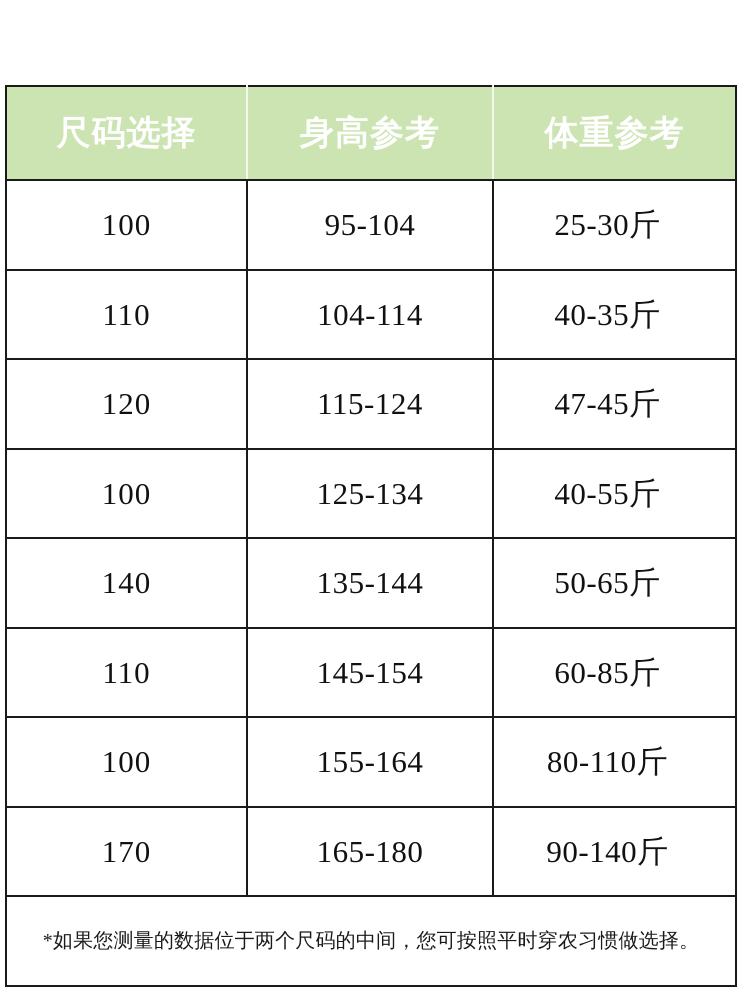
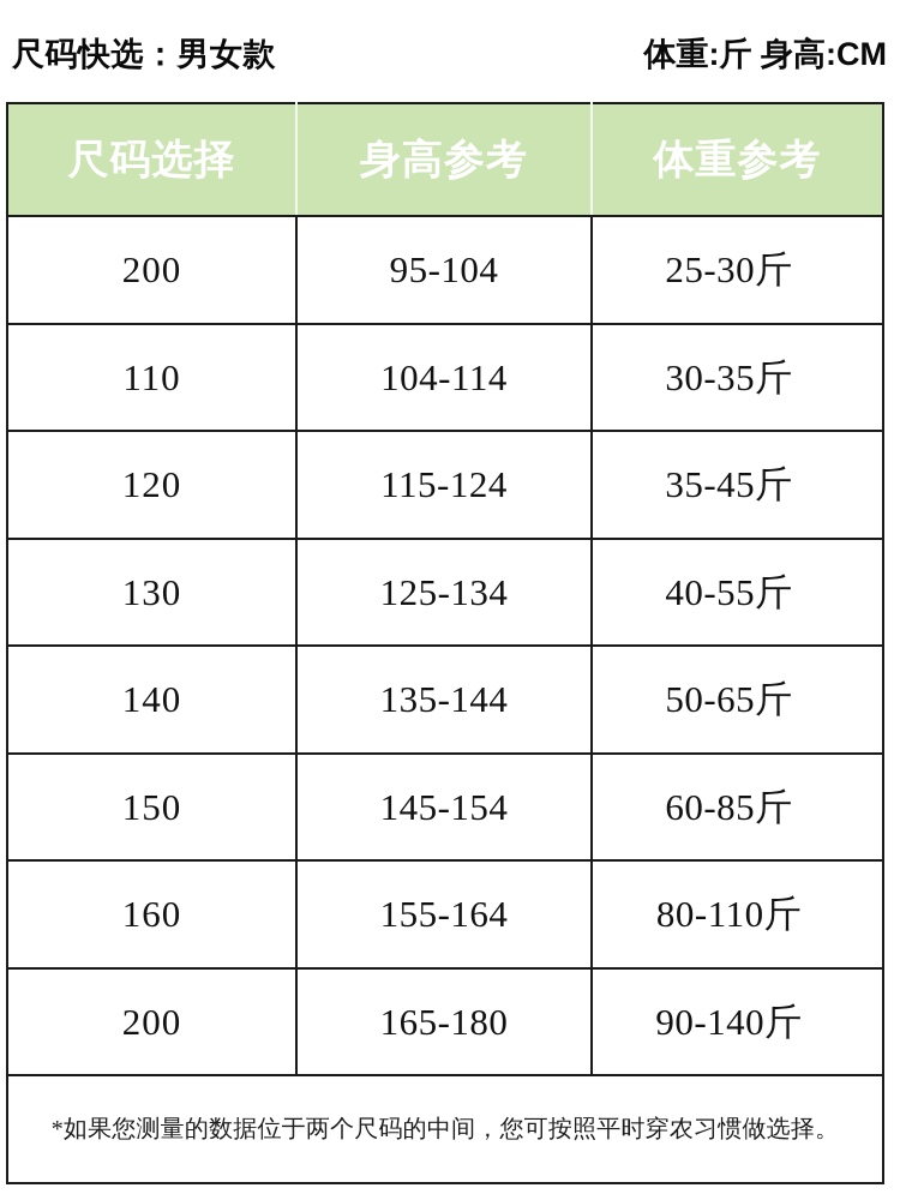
+ 尺码快选：男女款
+ 体重:斤 身高:CM
  尺码选择	身高参考	体重参考
- 100	95-104	25-30斤
+ 200	95-104	25-30斤
- 110	104-114	40-35斤
+ 110	104-114	30-35斤
- 120	115-124	47-45斤
+ 120	115-124	35-45斤
- 100	125-134	40-55斤
+ 130	125-134	40-55斤
  140	135-144	50-65斤
- 110	145-154	60-85斤
+ 150	145-154	60-85斤
- 100	155-164	80-110斤
+ 160	155-164	80-110斤
- 170	165-180	90-140斤
+ 200	165-180	90-140斤
  *如果您测量的数据位于两个尺码的中间，您可按照平时穿农习惯做选择。
